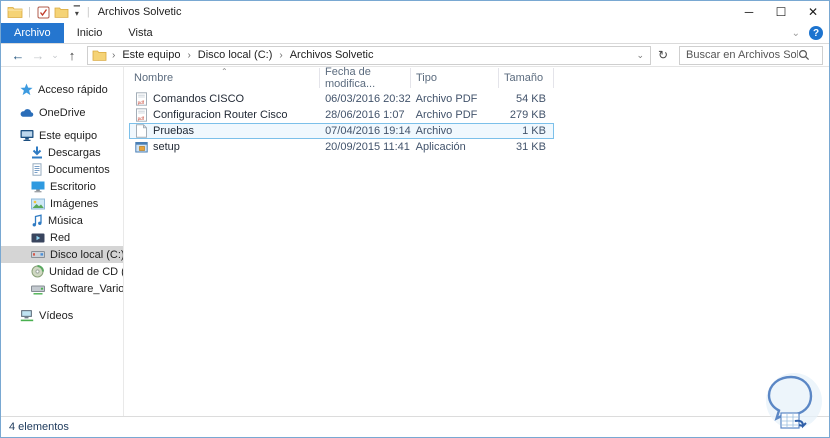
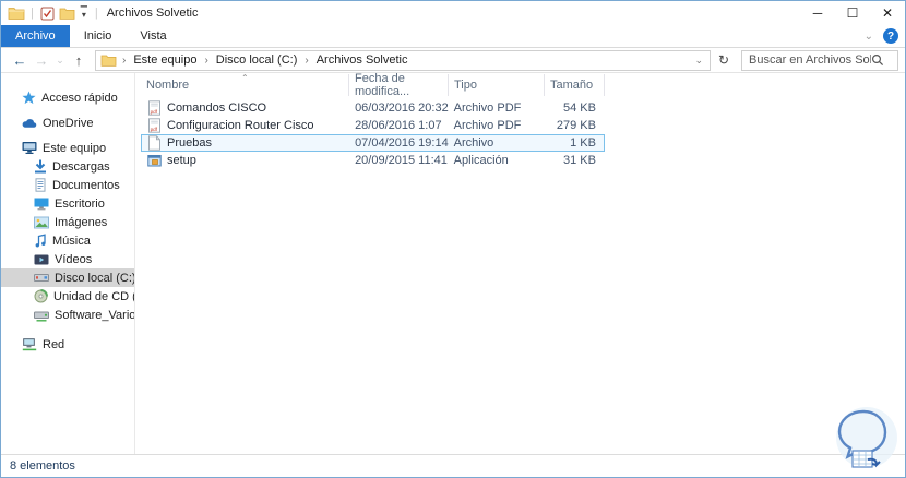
  |
  ▔
  ▾
  |
  Archivos Solvetic
  ─
  ☐
  ✕
  Archivo
  Inicio
  Vista
  ⌄
  ?
  ←
  →
  ⌄
  ↑
  ›
  Este equipo
  ›
  Disco local (C:)
  ›
  Archivos Solvetic
  ⌄
  ↻
  Buscar en Archivos So
  Acceso rápido
  OneDrive
  Este equipo
  Descargas
  Documentos
  Escritorio
  Imágenes
  Música
- Red
+ Vídeos
  Disco local (C:)
  Unidad de CD (
  Software_Vario
- Vídeos
+ Red
  ⌃
  Nombre
  Fecha de modifica...
  Tipo
  Tamaño
  Comandos CISCO
  06/03/2016 20:32
  Archivo PDF
  54 KB
  Configuracion Router Cisco
  28/06/2016 1:07
  Archivo PDF
  279 KB
  Pruebas
  07/04/2016 19:14
  Archivo
  1 KB
  setup
  20/09/2015 11:41
  Aplicación
  31 KB
- 4 elementos
+ 8 elementos
